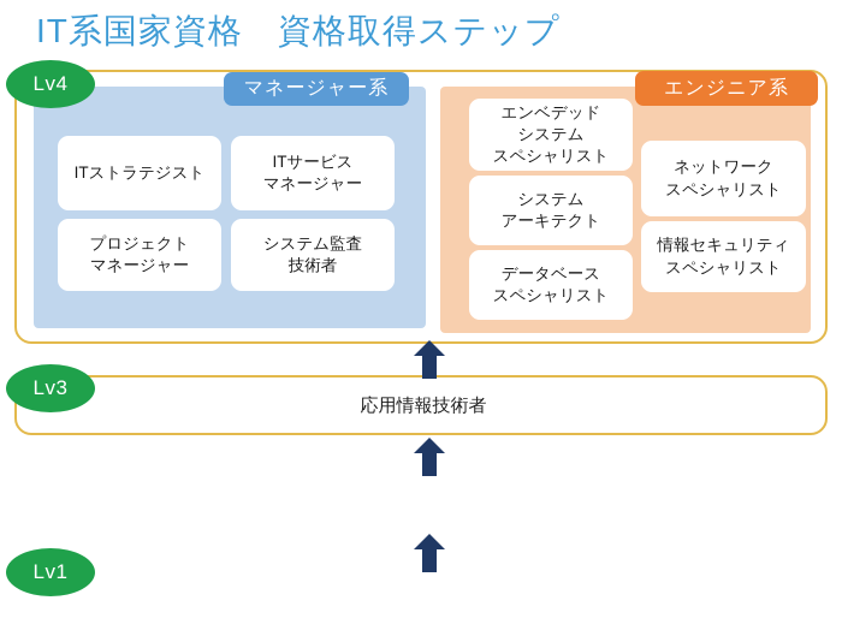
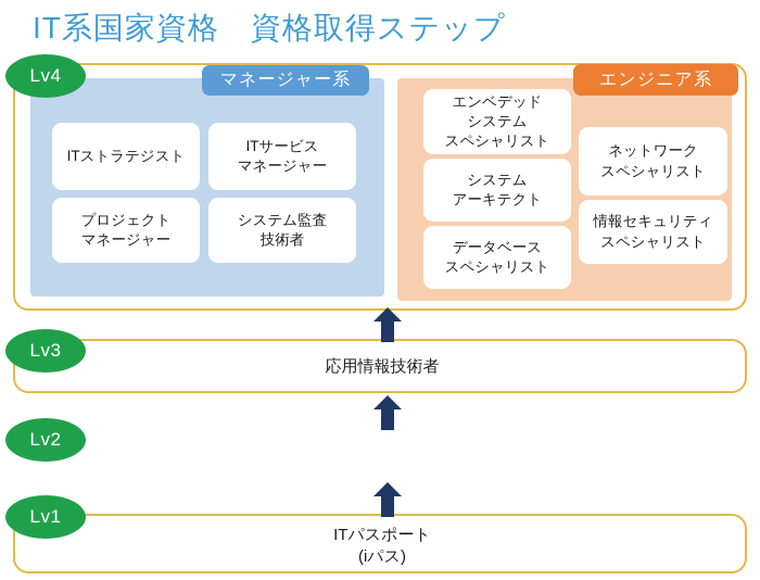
  IT系国家資格 資格取得ステップ
  マネージャー系
  エンジニア系
  ITストラテジスト
  ITサービス
  マネージャー
  プロジェクト
  マネージャー
  システム監査
  技術者
  エンベデッド
  システム
  スペシャリスト
  システム
  アーキテクト
  データベース
  スペシャリスト
  ネットワーク
  スペシャリスト
  情報セキュリティ
  スペシャリスト
  Lv4
  応用情報技術者
  Lv3
+ Lv2
+ ITパスポート
+ (iパス)
  Lv1
